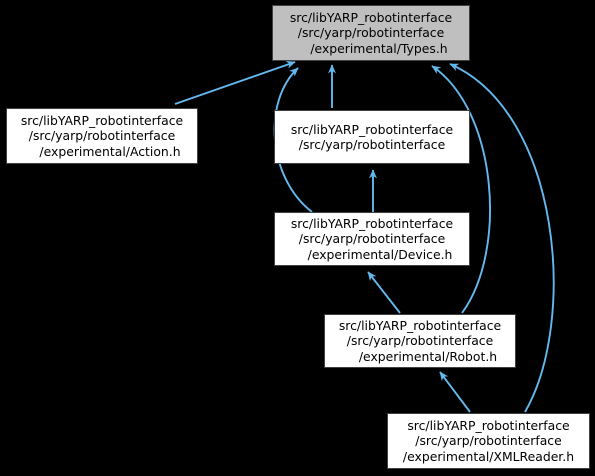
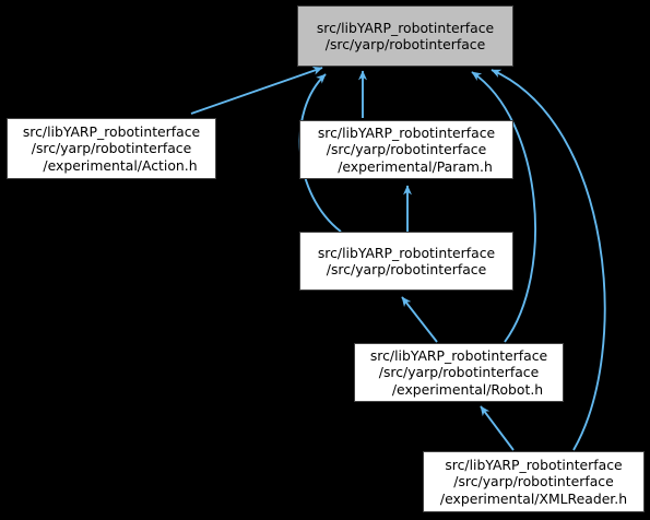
  src/libYARP_robotinterface
  /src/yarp/robotinterface
- /experimental/Types.h
  src/libYARP_robotinterface
  /src/yarp/robotinterface
  /experimental/Action.h
  src/libYARP_robotinterface
  /src/yarp/robotinterface
+ /experimental/Param.h
  src/libYARP_robotinterface
  /src/yarp/robotinterface
- /experimental/Device.h
  src/libYARP_robotinterface
  /src/yarp/robotinterface
  /experimental/Robot.h
  src/libYARP_robotinterface
  /src/yarp/robotinterface
  /experimental/XMLReader.h
